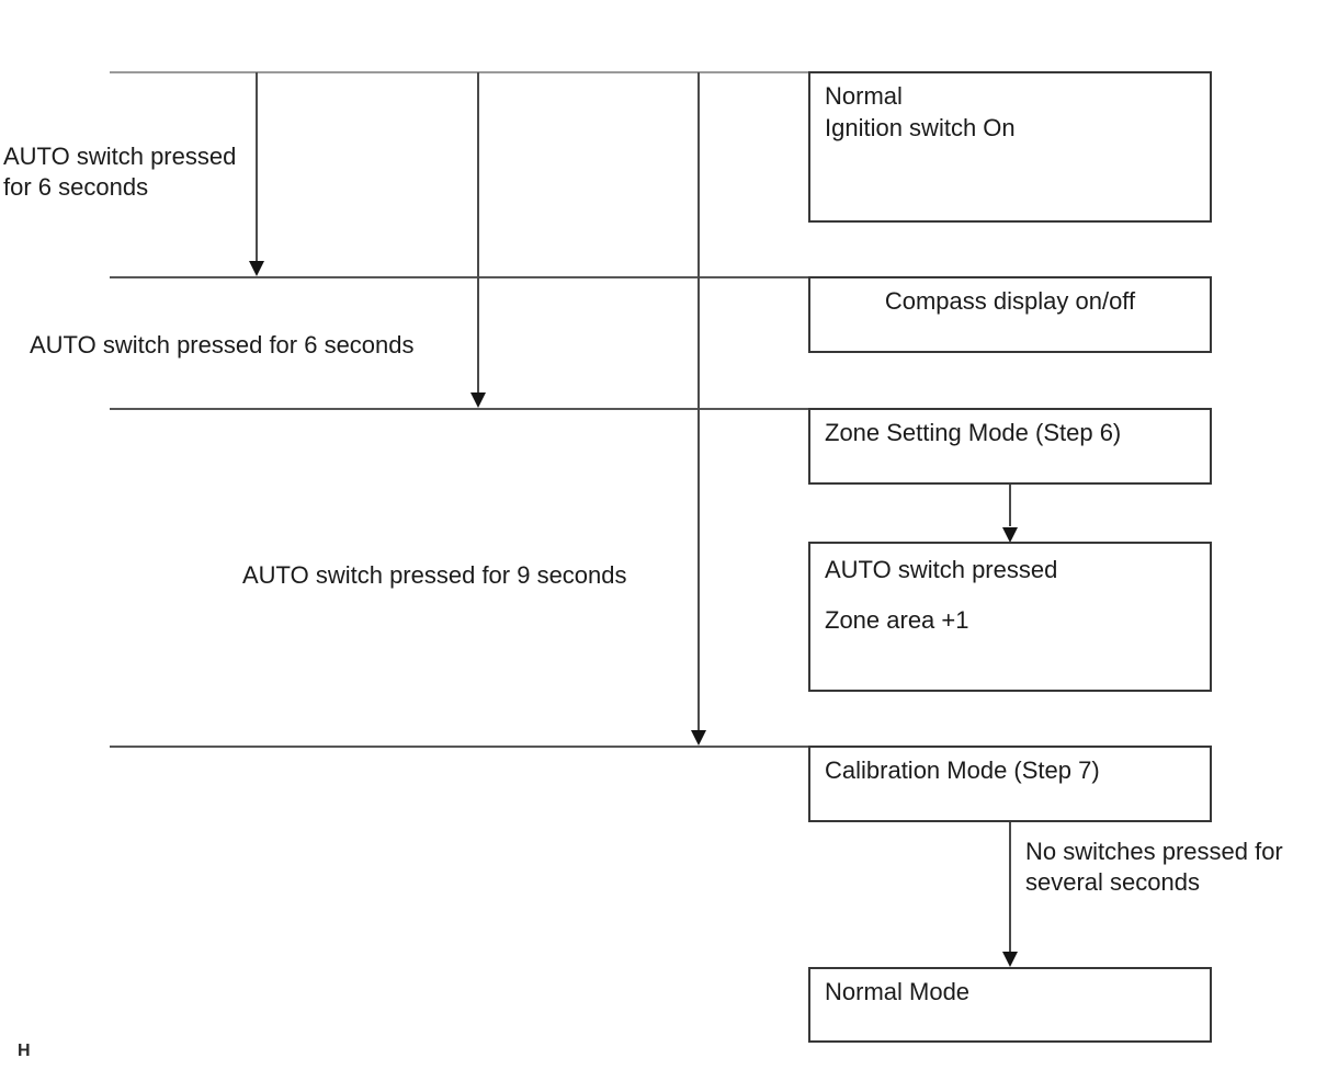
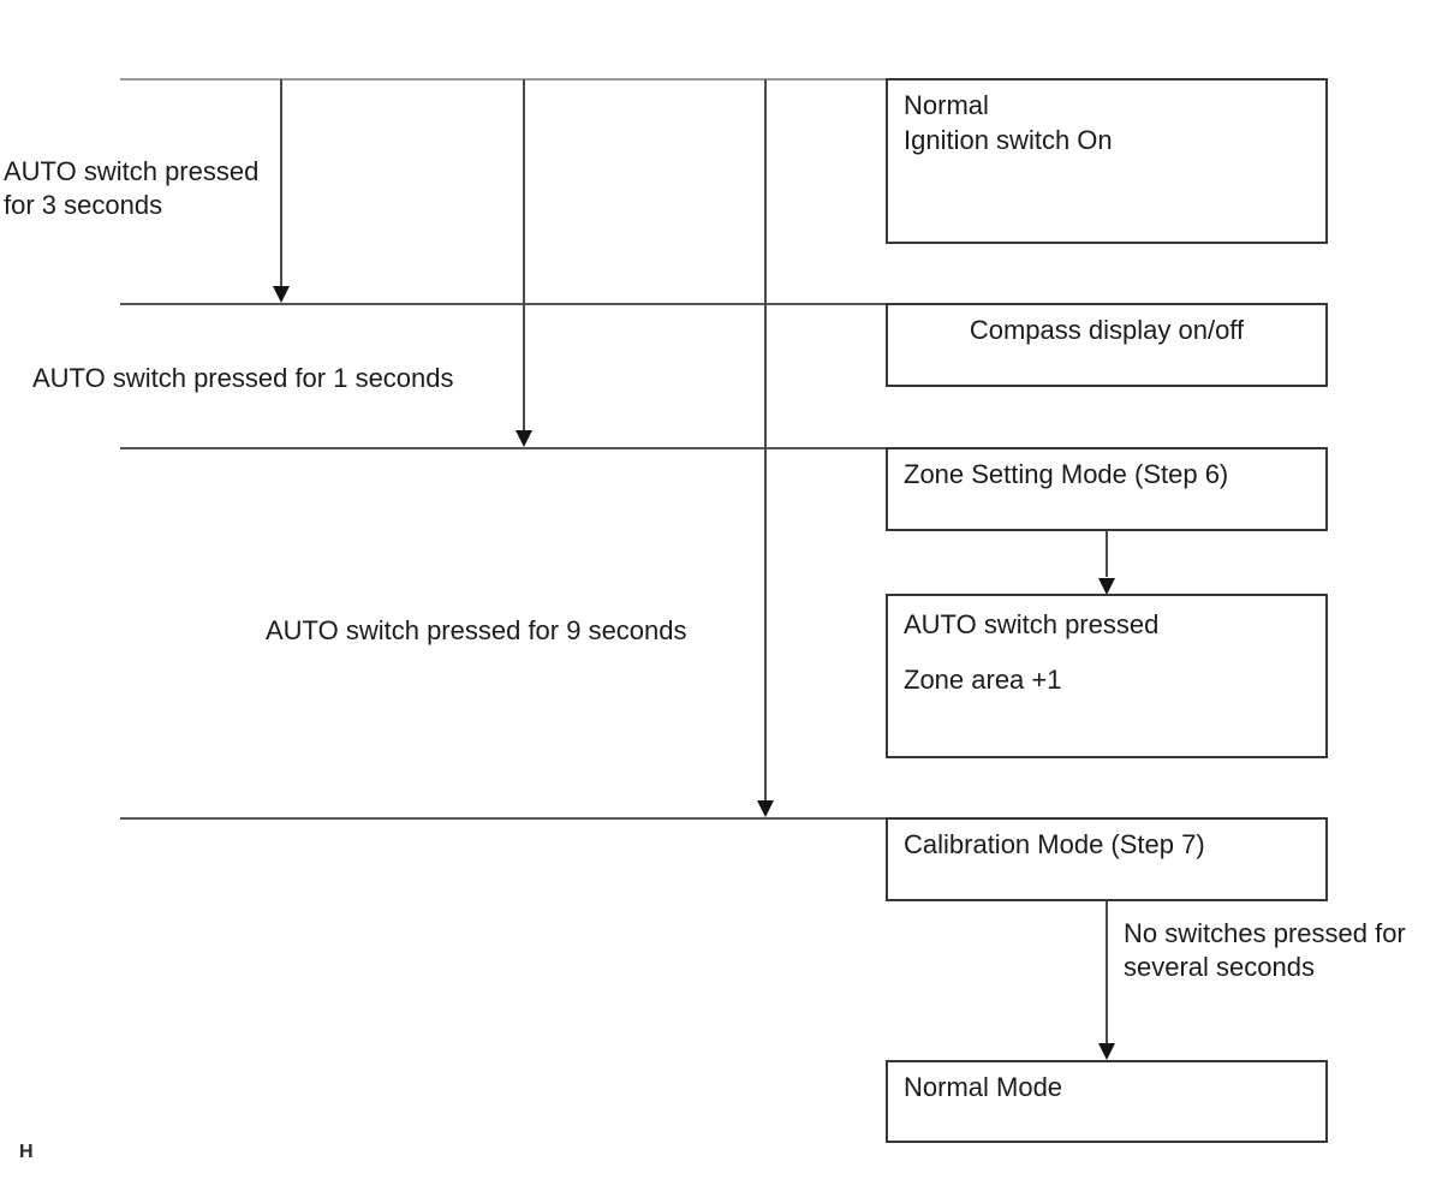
  Normal
  Ignition switch On
  Compass display on/off
  Zone Setting Mode (Step 6)
  AUTO switch pressed
  Zone area +1
  Calibration Mode (Step 7)
  Normal Mode
  AUTO switch pressed
- for 6 seconds
+ for 3 seconds
- AUTO switch pressed for 6 seconds
+ AUTO switch pressed for 1 seconds
  AUTO switch pressed for 9 seconds
  No switches pressed for
  several seconds
  H
